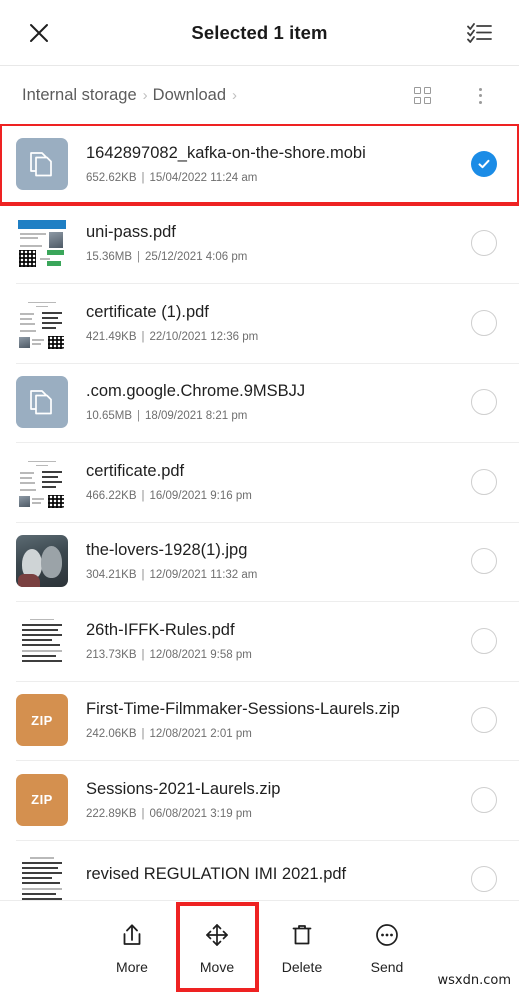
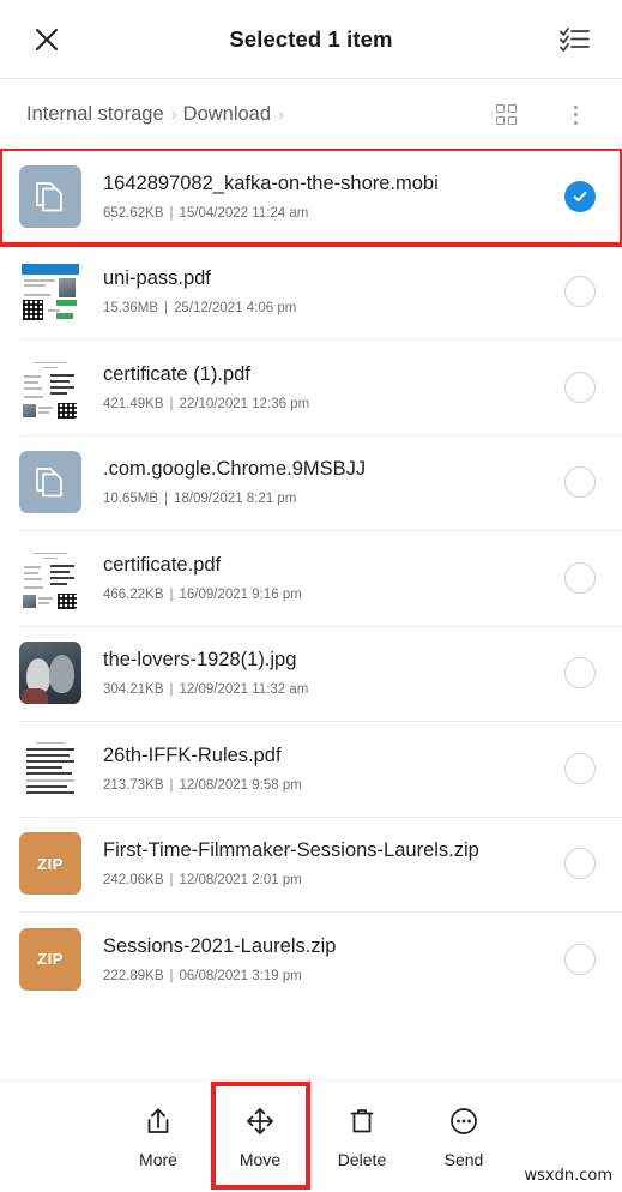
  Selected 1 item
  Internal storage
  ›
  Download
  ›
  1642897082_kafka-on-the-shore.mobi
  652.62KB | 15/04/2022 11:24 am
  uni-pass.pdf
  15.36MB | 25/12/2021 4:06 pm
  certificate (1).pdf
  421.49KB | 22/10/2021 12:36 pm
  .com.google.Chrome.9MSBJJ
  10.65MB | 18/09/2021 8:21 pm
  certificate.pdf
  466.22KB | 16/09/2021 9:16 pm
  the-lovers-1928(1).jpg
  304.21KB | 12/09/2021 11:32 am
  26th-IFFK-Rules.pdf
  213.73KB | 12/08/2021 9:58 pm
  ZIP
  First-Time-Filmmaker-Sessions-Laurels.zip
  242.06KB | 12/08/2021 2:01 pm
  ZIP
  Sessions-2021-Laurels.zip
  222.89KB | 06/08/2021 3:19 pm
- revised REGULATION IMI 2021.pdf
  More
  Move
  Delete
  Send
  wsxdn.com
